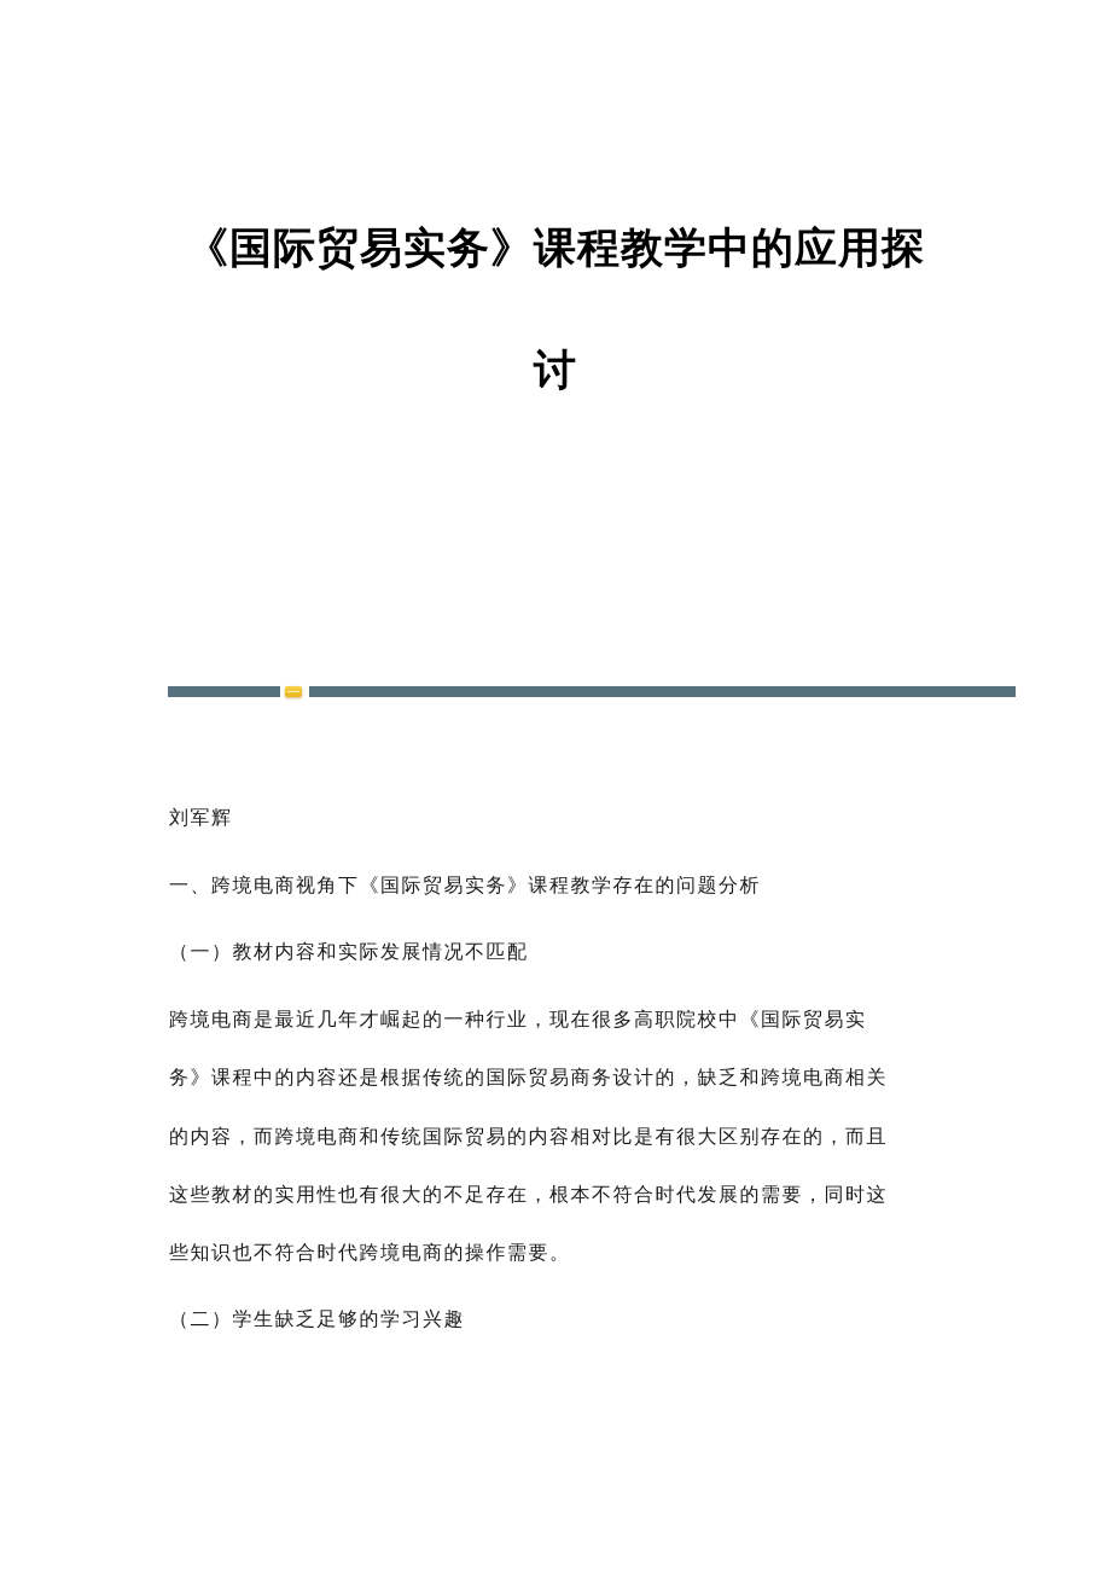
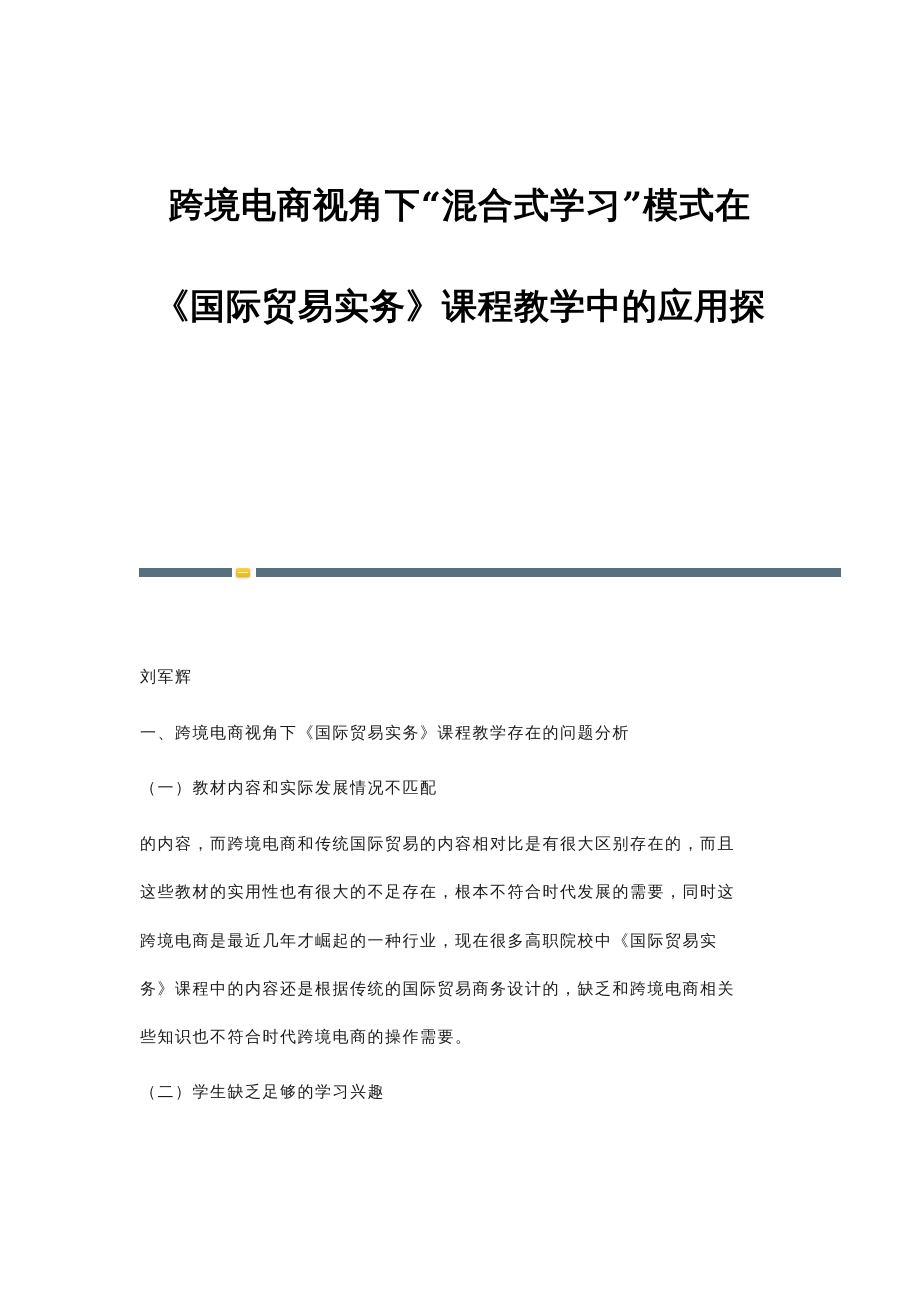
+ 跨境电商视角下“混合式学习”模式在
  《国际贸易实务》课程教学中的应用探
- 讨
  刘军辉
  一、跨境电商视角下《国际贸易实务》课程教学存在的问题分析
  （一）教材内容和实际发展情况不匹配
- 跨境电商是最近几年才崛起的一种行业，现在很多高职院校中《国际贸易实
+ 的内容，而跨境电商和传统国际贸易的内容相对比是有很大区别存在的，而且
- 务》课程中的内容还是根据传统的国际贸易商务设计的，缺乏和跨境电商相关
+ 这些教材的实用性也有很大的不足存在，根本不符合时代发展的需要，同时这
- 的内容，而跨境电商和传统国际贸易的内容相对比是有很大区别存在的，而且
+ 跨境电商是最近几年才崛起的一种行业，现在很多高职院校中《国际贸易实
- 这些教材的实用性也有很大的不足存在，根本不符合时代发展的需要，同时这
+ 务》课程中的内容还是根据传统的国际贸易商务设计的，缺乏和跨境电商相关
  些知识也不符合时代跨境电商的操作需要。
  （二）学生缺乏足够的学习兴趣
